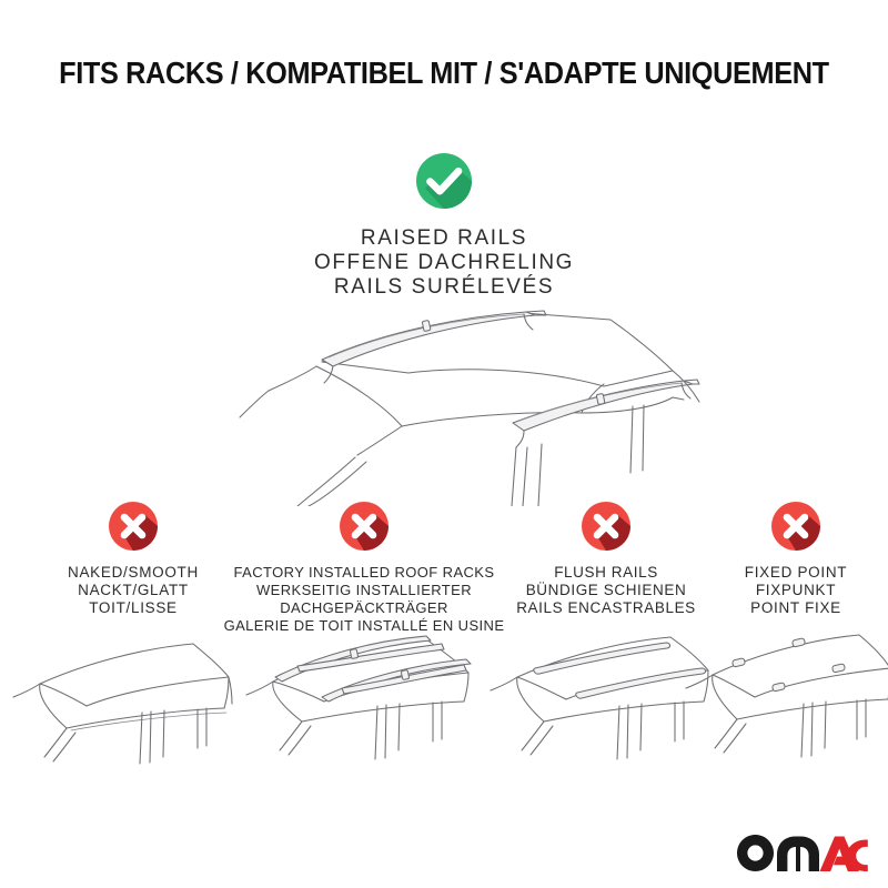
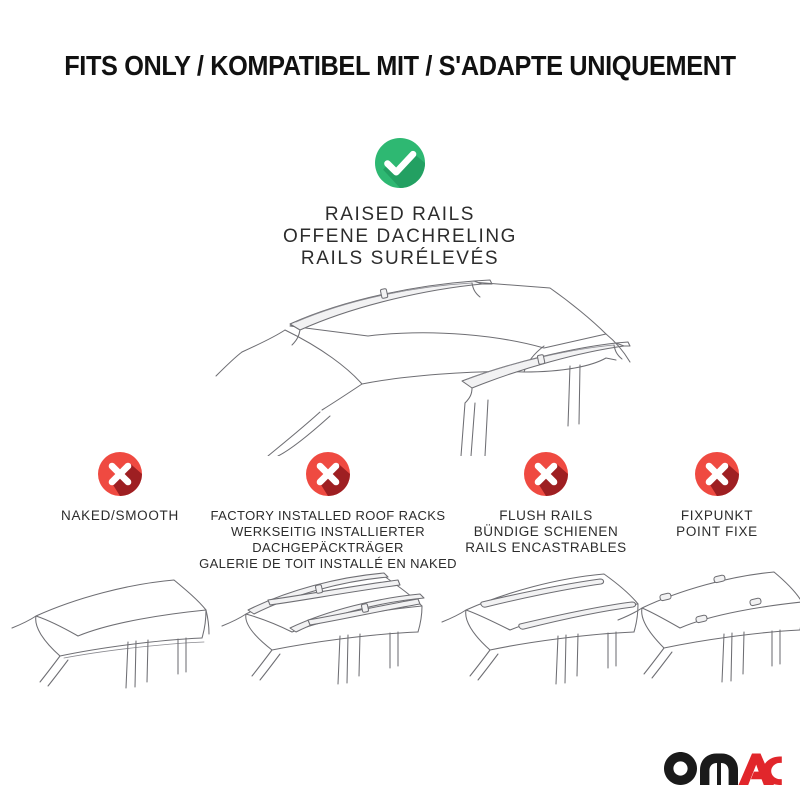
- FITS RACKS / KOMPATIBEL MIT / S'ADAPTE UNIQUEMENT
+ FITS ONLY / KOMPATIBEL MIT / S'ADAPTE UNIQUEMENT
  RAISED RAILS
  OFFENE DACHRELING
  RAILS SURÉLEVÉS
  NAKED/SMOOTH
- NACKT/GLATT
- TOIT/LISSE
  FACTORY INSTALLED ROOF RACKS
  WERKSEITIG INSTALLIERTER
  DACHGEPÄCKTRÄGER
- GALERIE DE TOIT INSTALLÉ EN USINE
+ GALERIE DE TOIT INSTALLÉ EN NAKED
  FLUSH RAILS
  BÜNDIGE SCHIENEN
  RAILS ENCASTRABLES
- FIXED POINT
  FIXPUNKT
  POINT FIXE
